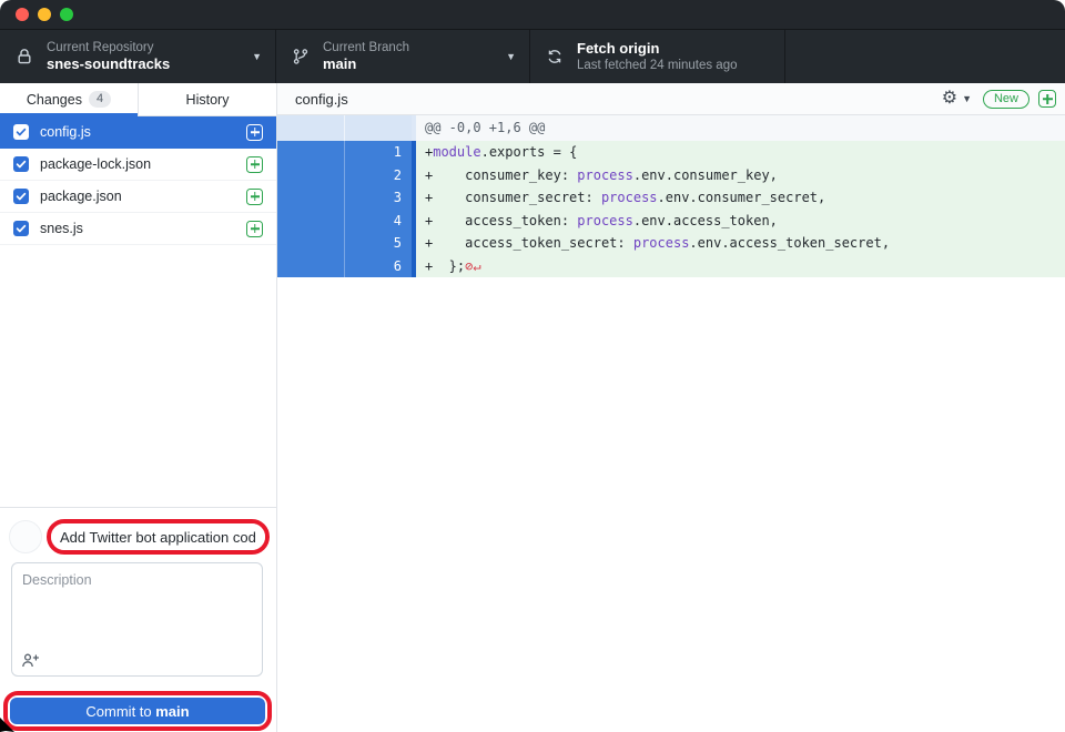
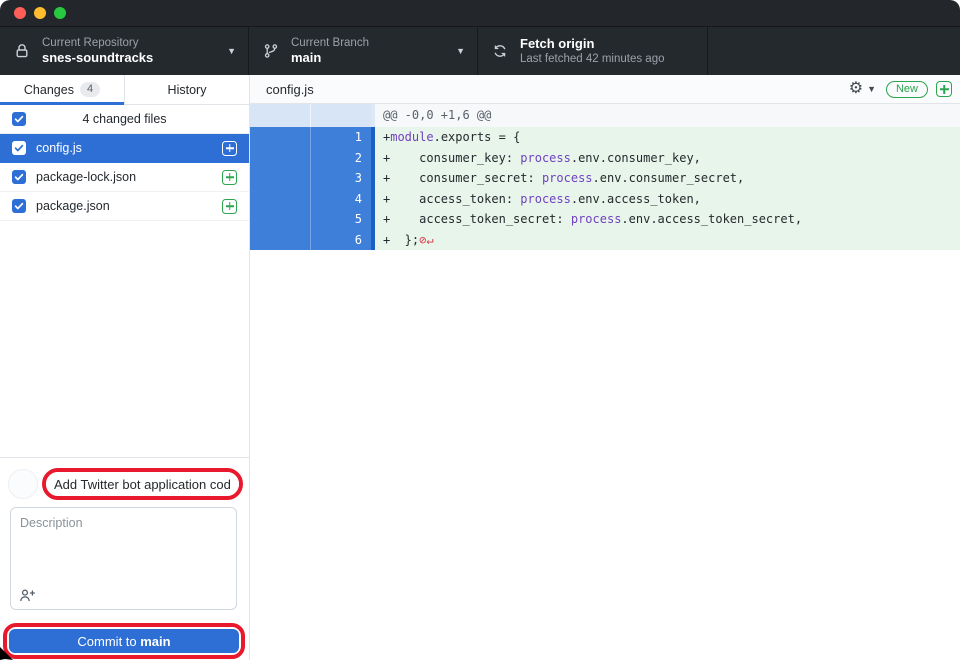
  Current Repository
  snes-soundtracks
  ▼
  Current Branch
  main
  ▼
  Fetch origin
- Last fetched 24 minutes ago
+ Last fetched 42 minutes ago
  Changes
  4
  History
+ 4 changed files
  config.js
  package-lock.json
  package.json
- snes.js
  Add Twitter bot application cod
  Description
  Commit to main
  config.js
  ⚙
  ▼
  New
  @@ -0,0 +1,6 @@
  1
  +module.exports = {
  2
  + consumer_key: process.env.consumer_key,
  3
  + consumer_secret: process.env.consumer_secret,
  4
  + access_token: process.env.access_token,
  5
  + access_token_secret: process.env.access_token_secret,
  6
  + };⊘↵
